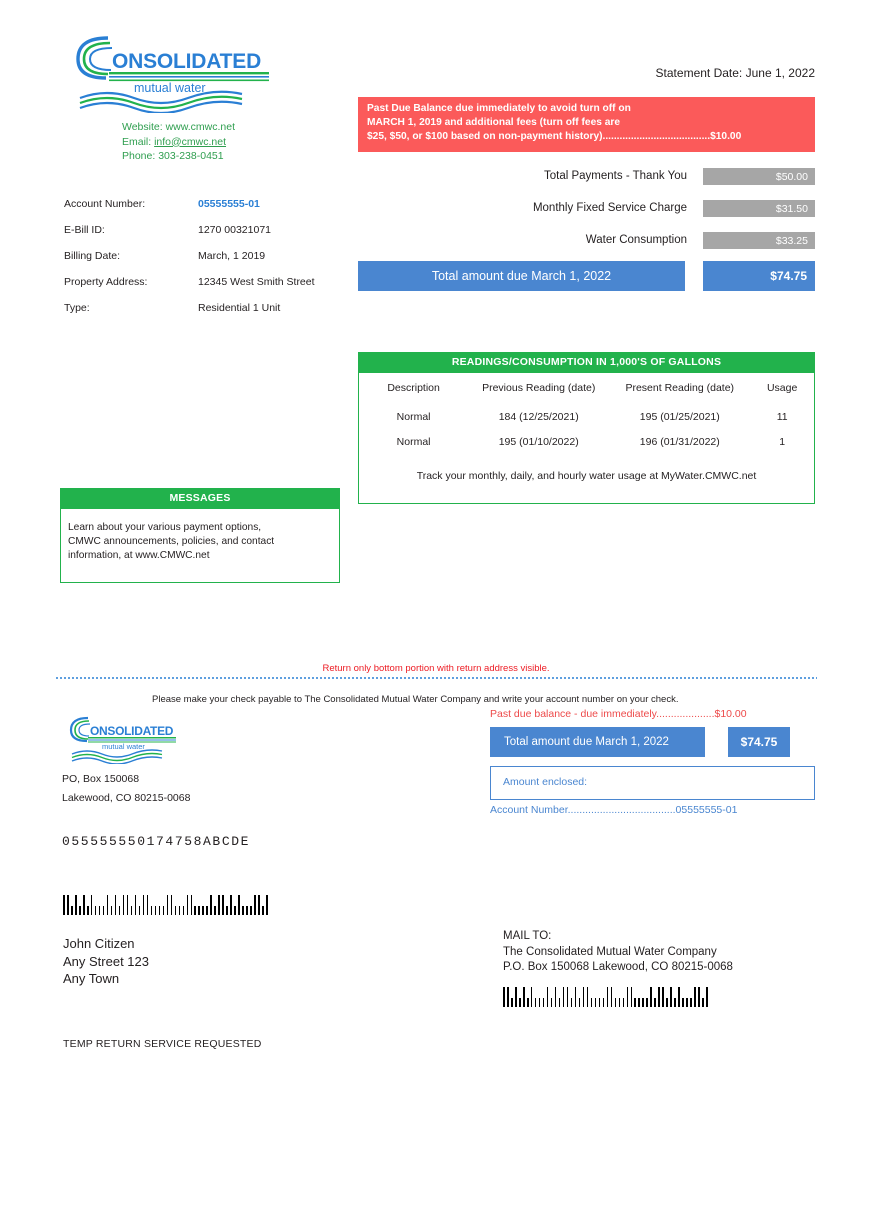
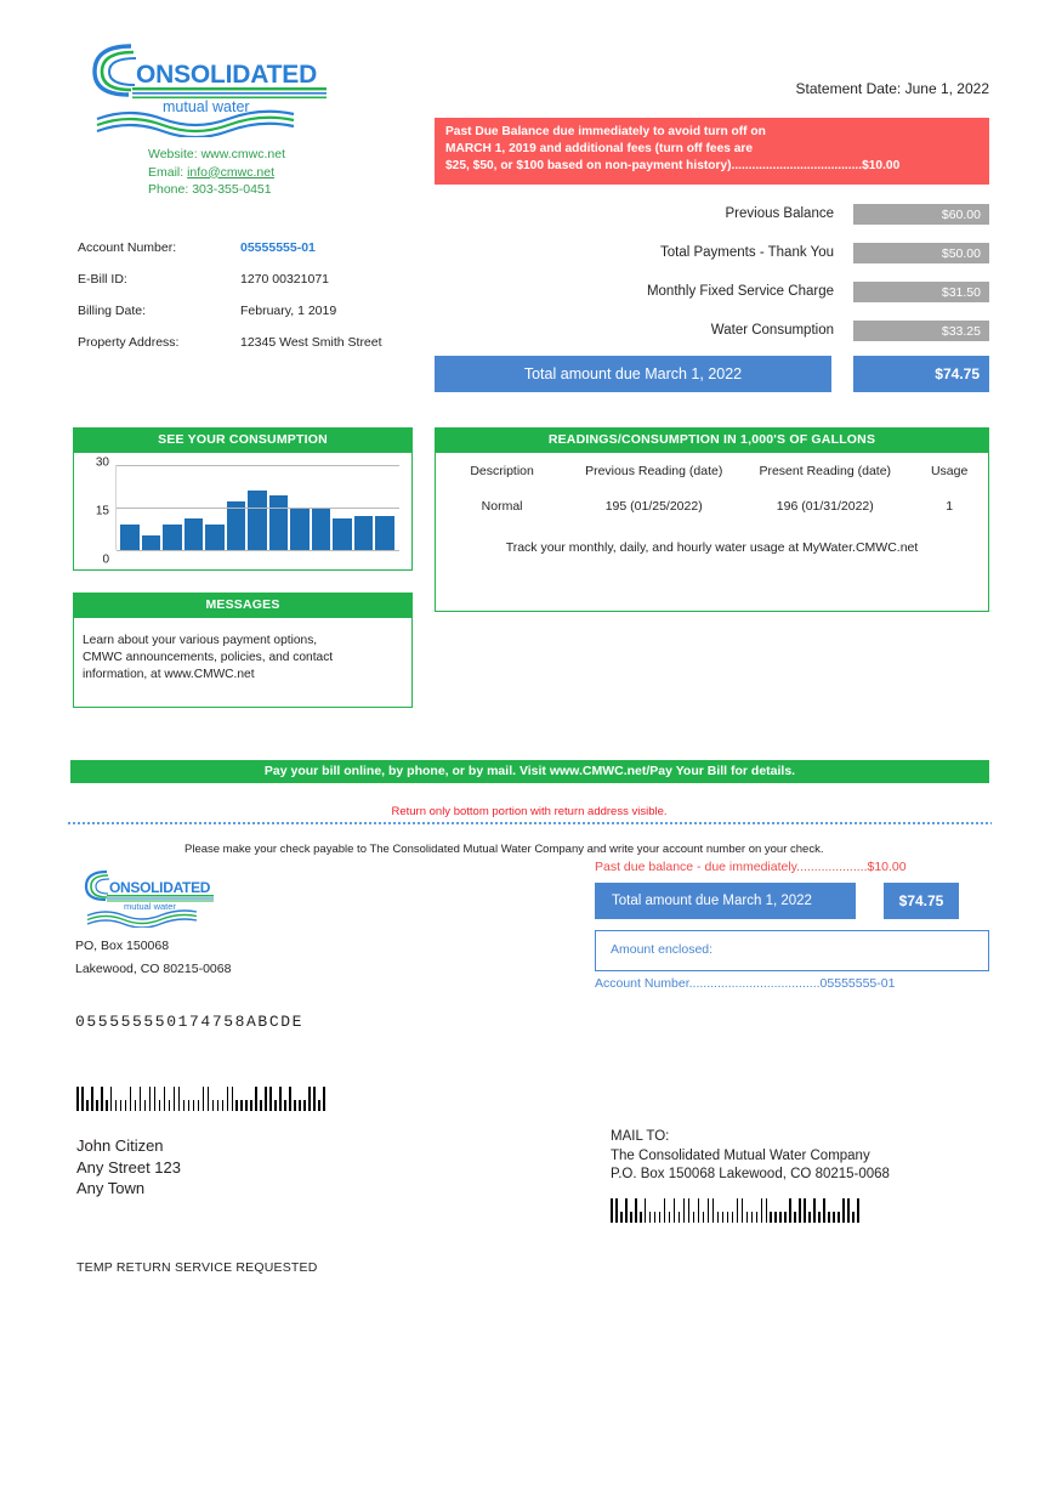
  ONSOLIDATED
  mutual water
  Website: www.cmwc.net
  Email: info@cmwc.net
- Phone: 303-238-0451
+ Phone: 303-355-0451
  Statement Date: June 1, 2022
  Account Number:
  05555555-01
  E-Bill ID:
  1270 00321071
  Billing Date:
- March, 1 2019
+ February, 1 2019
  Property Address:
  12345 West Smith Street
- Type:
- Residential 1 Unit
  Past Due Balance due immediately to avoid turn off on
  MARCH 1, 2019 and additional fees (turn off fees are
  $25, $50, or $100 based on non-payment history)......................................$10.00
+ Previous Balance
+ $60.00
  Total Payments - Thank You
  $50.00
  Monthly Fixed Service Charge
  $31.50
  Water Consumption
  $33.25
  Total amount due March 1, 2022
  $74.75
+ SEE YOUR CONSUMPTION
+ 0
+ 15
+ 30
  MESSAGES
  Learn about your various payment options,
  CMWC announcements, policies, and contact
  information, at www.CMWC.net
  READINGS/CONSUMPTION IN 1,000'S OF GALLONS
  Description	Previous Reading (date)	Present Reading (date)	Usage
- Normal	184 (12/25/2021)	195 (01/25/2021)	11
- Normal	195 (01/10/2022)	196 (01/31/2022)	1
+ Normal	195 (01/25/2022)	196 (01/31/2022)	1
  Track your monthly, daily, and hourly water usage at MyWater.CMWC.net
+ Pay your bill online, by phone, or by mail. Visit www.CMWC.net/Pay Your Bill for details.
  Return only bottom portion with return address visible.
  Please make your check payable to The Consolidated Mutual Water Company and write your account number on your check.
  ONSOLIDATED
  mutual water
  PO, Box 150068
  Lakewood, CO 80215-0068
  Past due balance - due immediately....................$10.00
  Total amount due March 1, 2022
  $74.75
  Amount enclosed:
  Account Number.....................................05555555-01
  055555550174758ABCDE
  John Citizen
  Any Street 123
  Any Town
  MAIL TO:
  The Consolidated Mutual Water Company
  P.O. Box 150068 Lakewood, CO 80215-0068
  TEMP RETURN SERVICE REQUESTED
